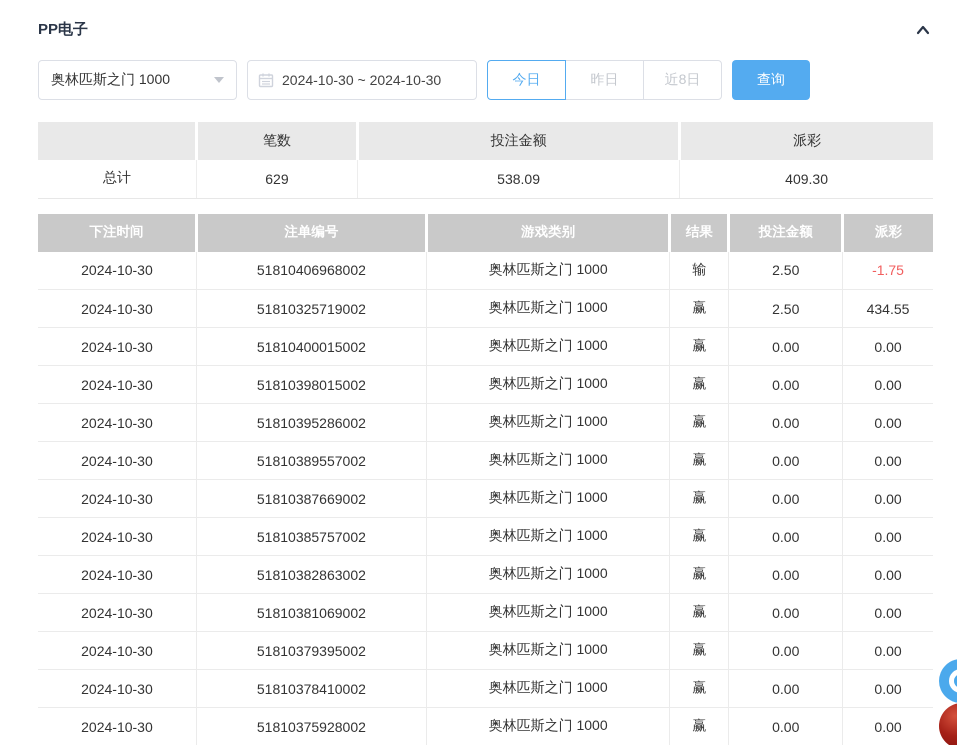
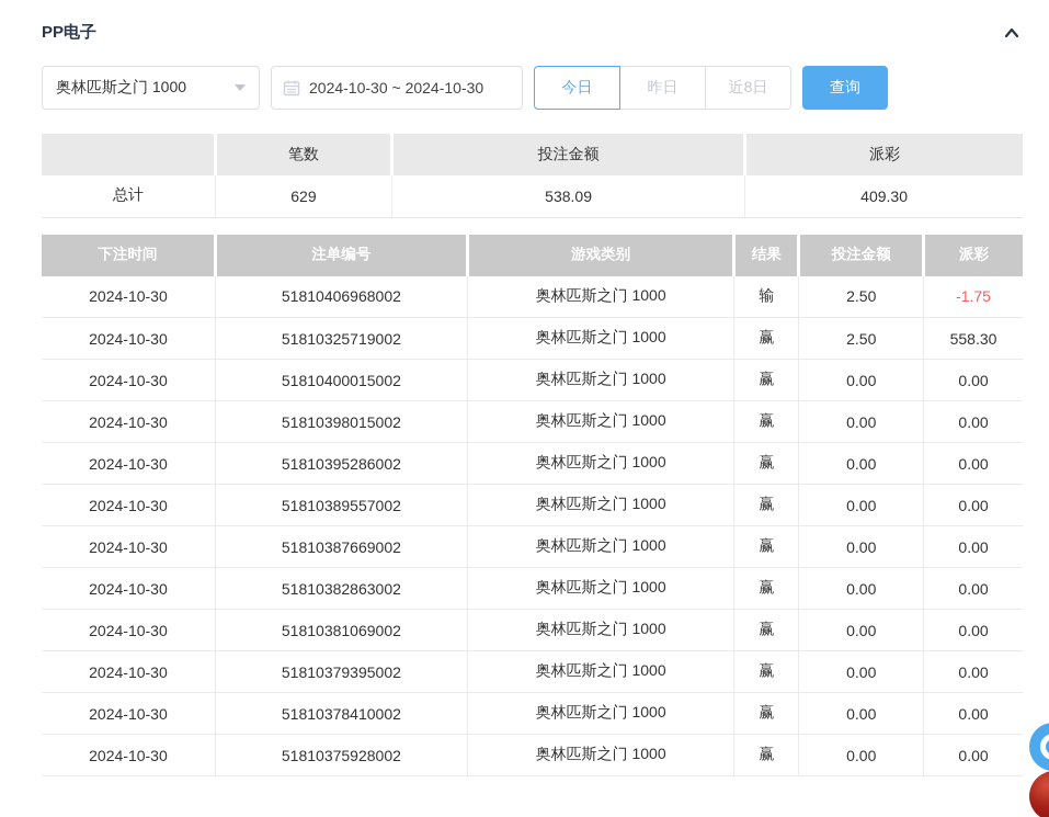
  PP电子
  奥林匹斯之门 1000
  2024-10-30 ~ 2024-10-30
  今日
  昨日
  近8日
  查询
  	笔数	投注金额	派彩
  总计	629	538.09	409.30
  下注时间	注单编号	游戏类别	结果	投注金额	派彩
  2024-10-30	51810406968002	奥林匹斯之门 1000	输	2.50	-1.75
- 2024-10-30	51810325719002	奥林匹斯之门 1000	赢	2.50	434.55
+ 2024-10-30	51810325719002	奥林匹斯之门 1000	赢	2.50	558.30
  2024-10-30	51810400015002	奥林匹斯之门 1000	赢	0.00	0.00
  2024-10-30	51810398015002	奥林匹斯之门 1000	赢	0.00	0.00
  2024-10-30	51810395286002	奥林匹斯之门 1000	赢	0.00	0.00
  2024-10-30	51810389557002	奥林匹斯之门 1000	赢	0.00	0.00
  2024-10-30	51810387669002	奥林匹斯之门 1000	赢	0.00	0.00
- 2024-10-30	51810385757002	奥林匹斯之门 1000	赢	0.00	0.00
  2024-10-30	51810382863002	奥林匹斯之门 1000	赢	0.00	0.00
  2024-10-30	51810381069002	奥林匹斯之门 1000	赢	0.00	0.00
  2024-10-30	51810379395002	奥林匹斯之门 1000	赢	0.00	0.00
  2024-10-30	51810378410002	奥林匹斯之门 1000	赢	0.00	0.00
  2024-10-30	51810375928002	奥林匹斯之门 1000	赢	0.00	0.00
